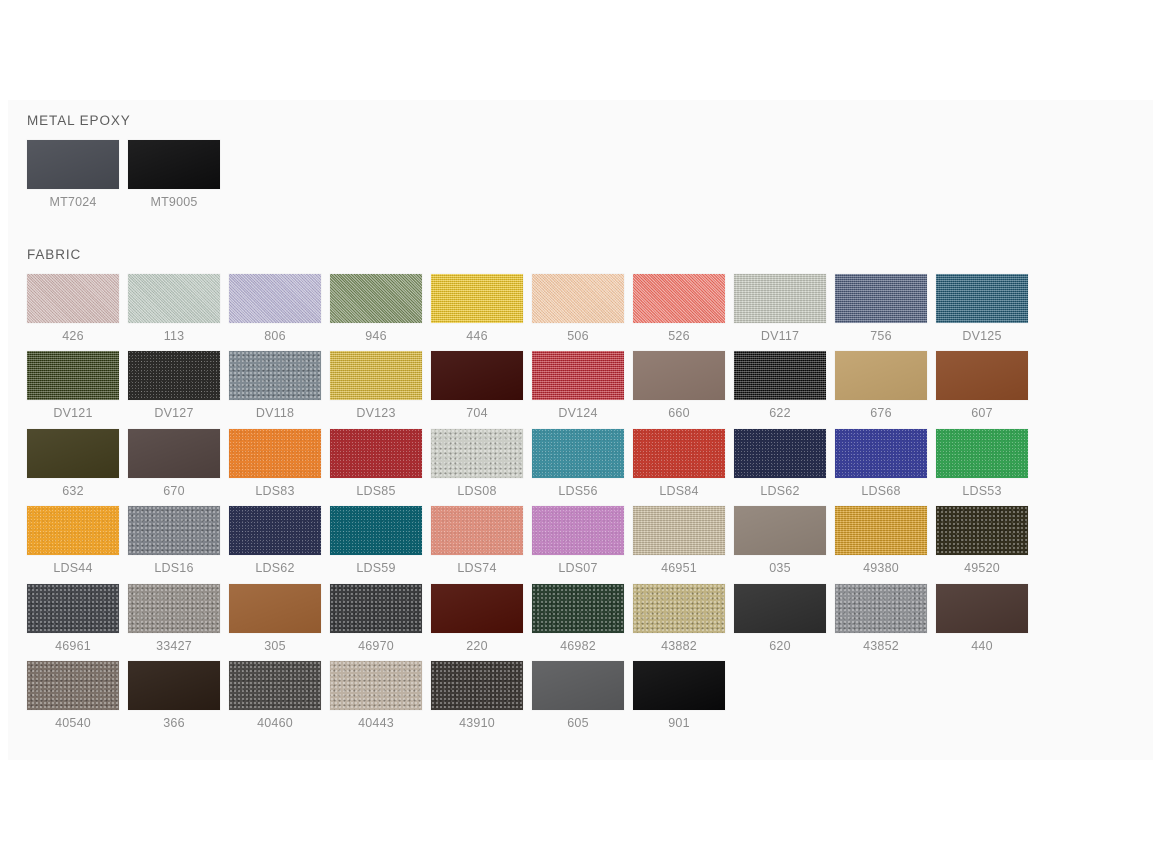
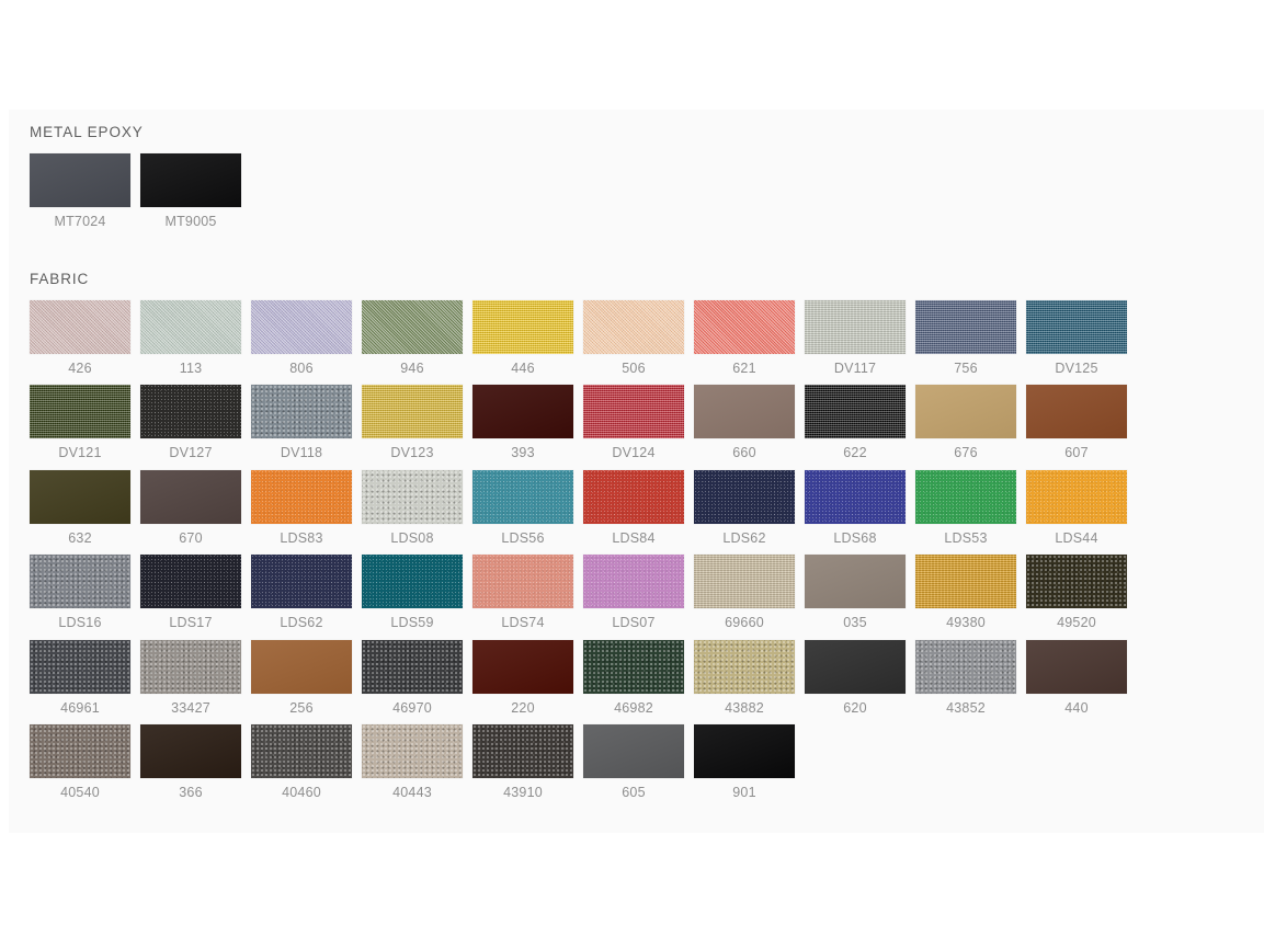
  METAL EPOXY
  MT7024
  MT9005
  FABRIC
  426
  113
  806
  946
  446
  506
- 526
+ 621
  DV117
  756
  DV125
  DV121
  DV127
  DV118
  DV123
- 704
+ 393
  DV124
  660
  622
  676
  607
  632
  670
  LDS83
- LDS85
  LDS08
  LDS56
  LDS84
  LDS62
  LDS68
  LDS53
  LDS44
  LDS16
+ LDS17
  LDS62
  LDS59
  LDS74
  LDS07
- 46951
+ 69660
  035
  49380
  49520
  46961
  33427
- 305
+ 256
  46970
  220
  46982
  43882
  620
  43852
  440
  40540
  366
  40460
  40443
  43910
  605
  901
